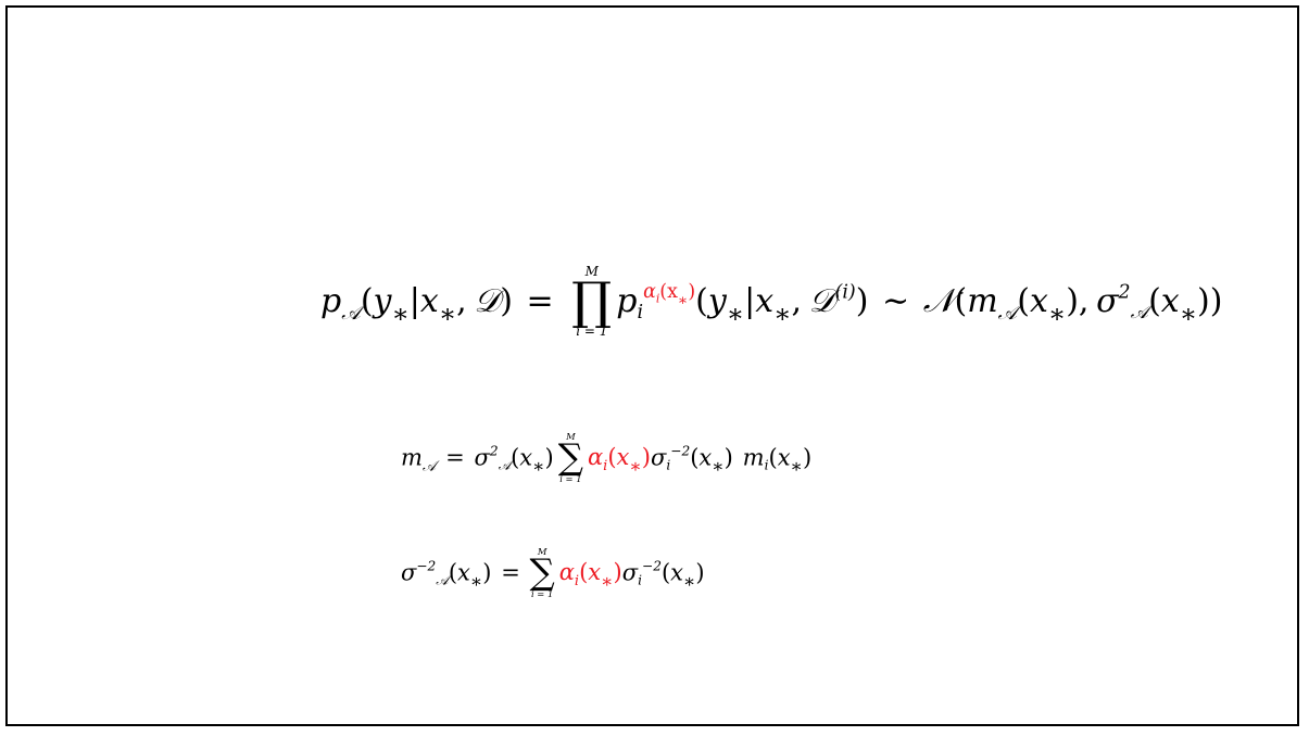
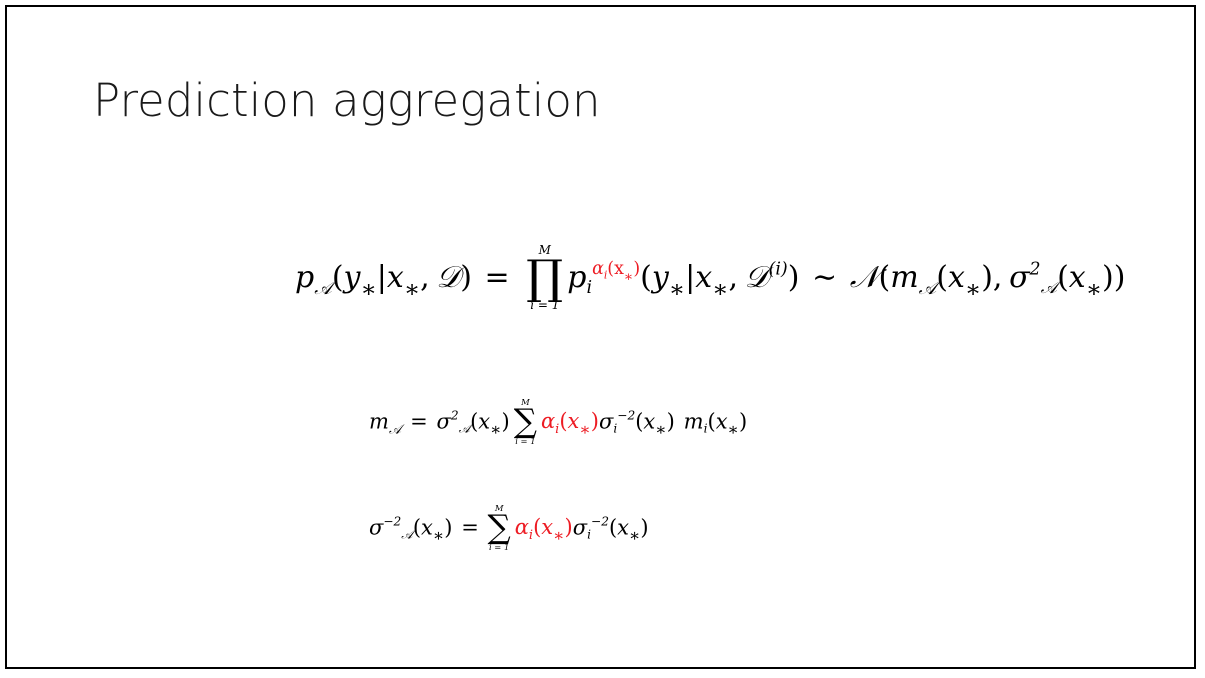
+ Prediction aggregation
  p𝒜(y∗|x∗, 𝒟) =
  M
  ∏
  i = 1
  piαi(x∗)(y∗|x∗, 𝒟(i)) ∼ 𝒩(m𝒜(x∗), σ2𝒜(x∗))
  m𝒜= σ2𝒜(x∗)
  M
  ∑
  i = 1
  αi(x∗)σi−2(x∗) mi(x∗)
  σ−2𝒜(x∗) =
  M
  ∑
  i = 1
  αi(x∗)σi−2(x∗)
